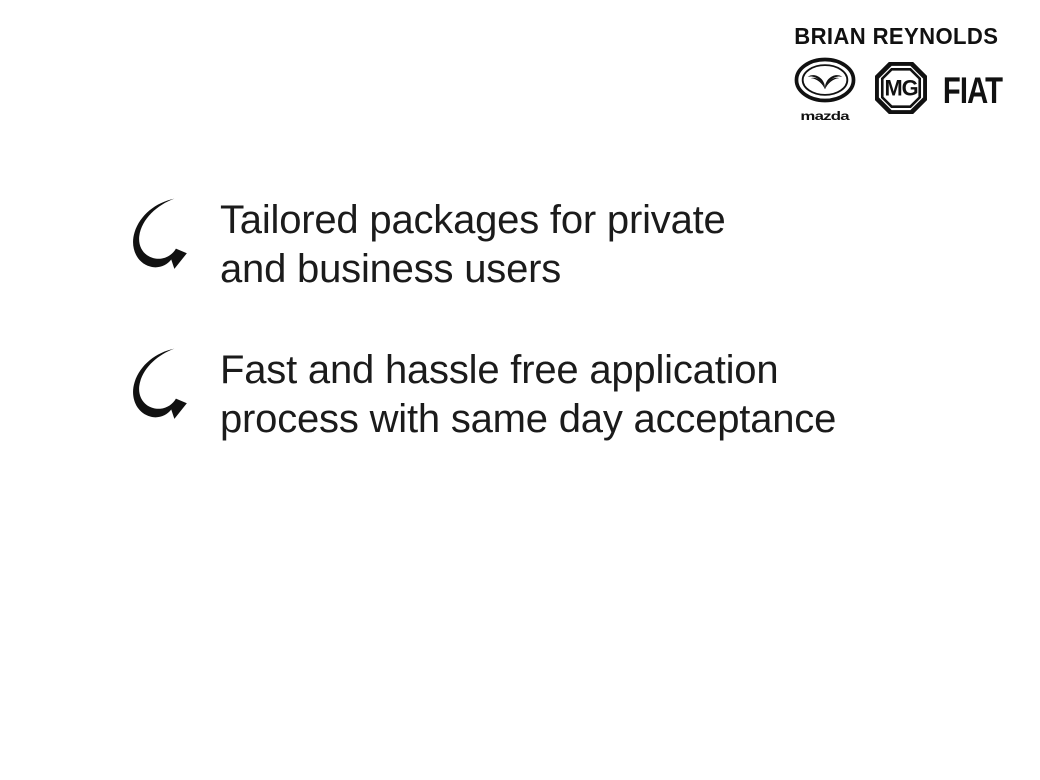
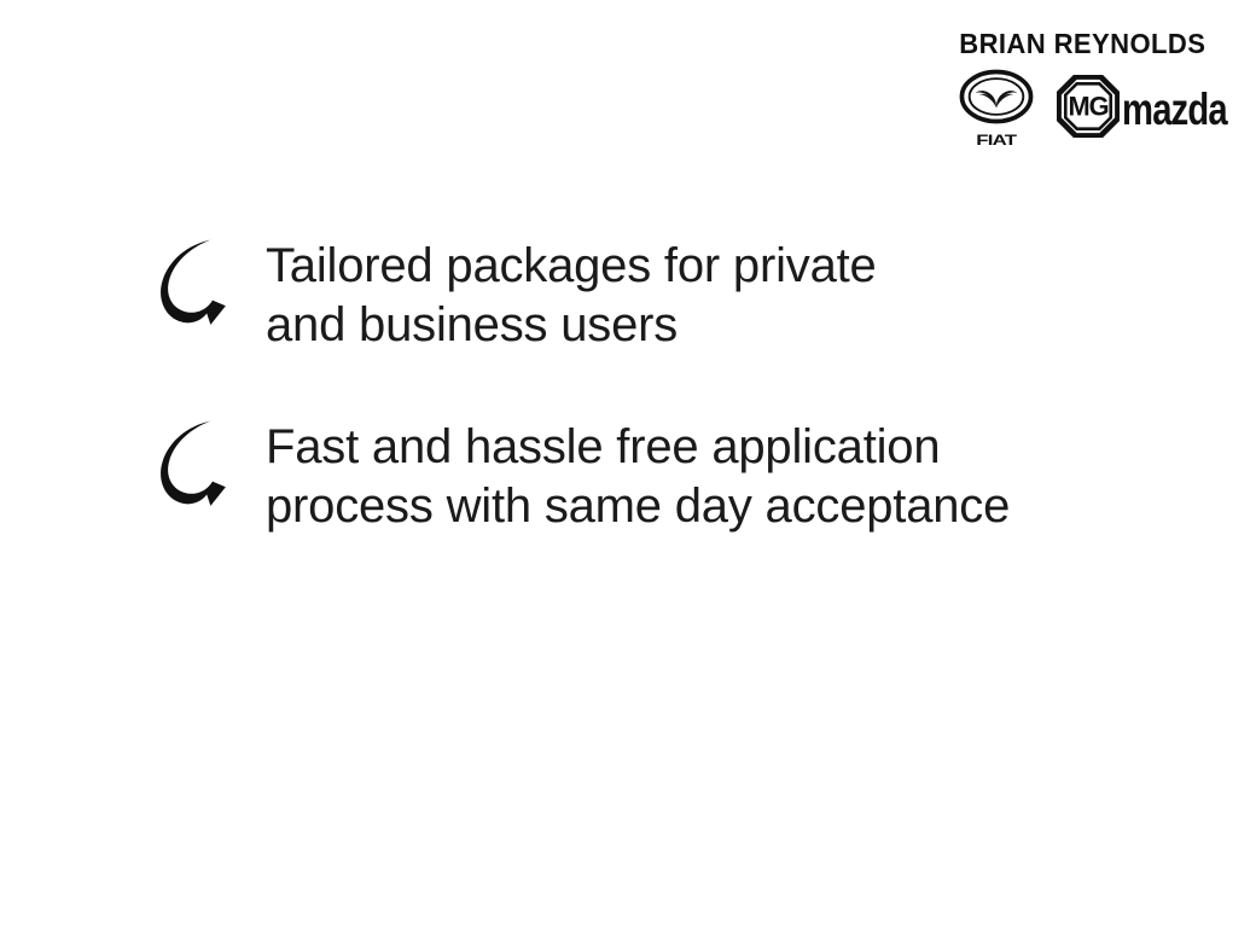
  BRIAN REYNOLDS
- mazda
+ FIAT
  MG
- FIAT
+ mazda
  Tailored packages for private
  and business users
  Fast and hassle free application
  process with same day acceptance
